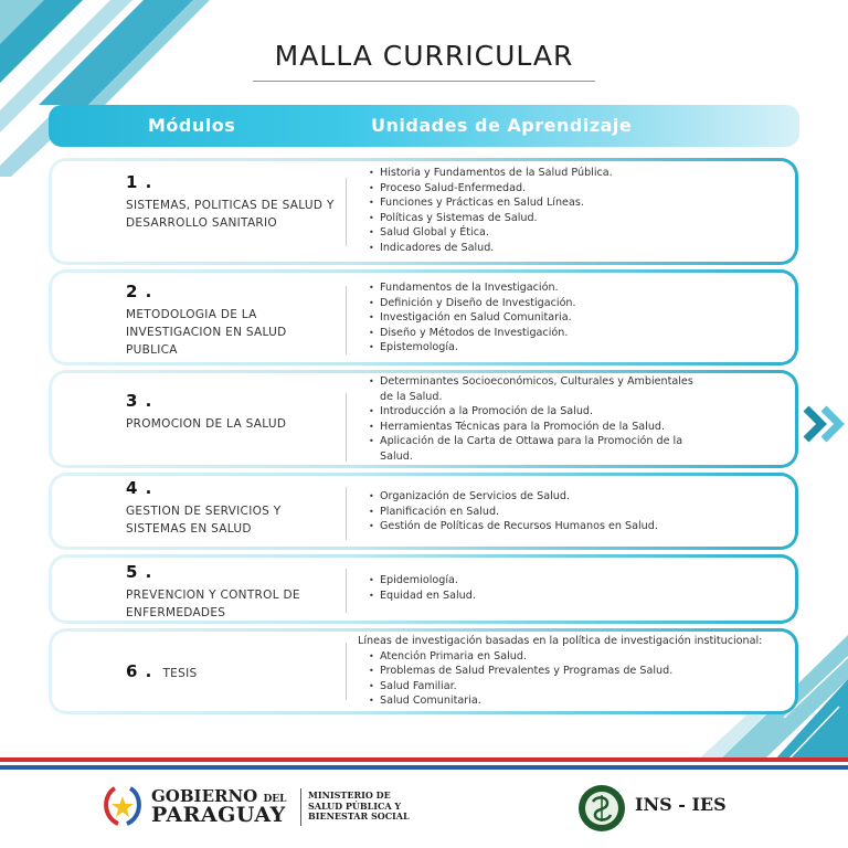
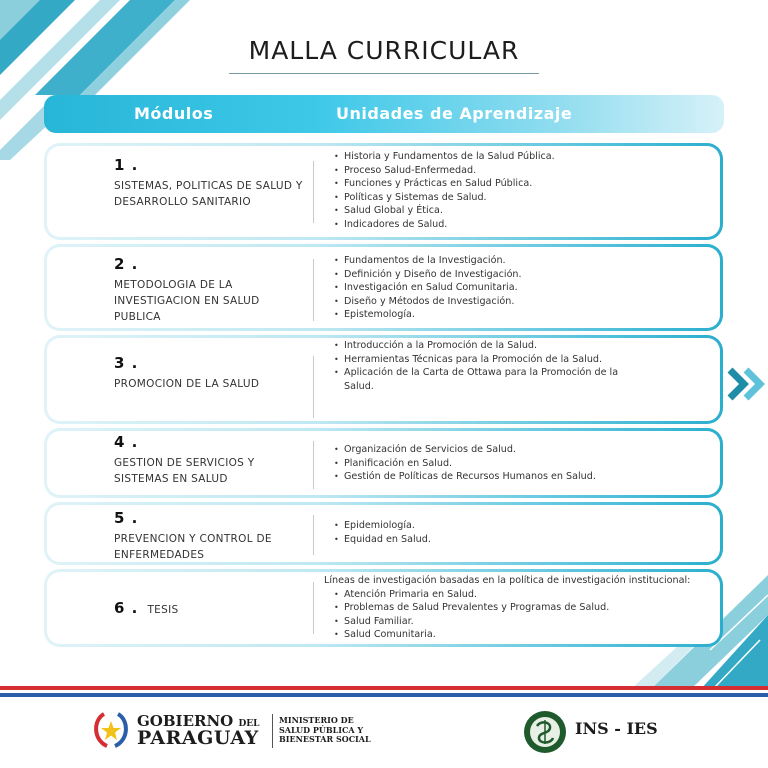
  MALLA CURRICULAR
  Módulos
  Unidades de Aprendizaje
  1 .
  SISTEMAS, POLITICAS DE SALUD Y DESARROLLO SANITARIO
  Historia y Fundamentos de la Salud Pública.
  Proceso Salud-Enfermedad.
- Funciones y Prácticas en Salud Líneas.
+ Funciones y Prácticas en Salud Pública.
  Políticas y Sistemas de Salud.
  Salud Global y Ética.
  Indicadores de Salud.
  2 .
  METODOLOGIA DE LA INVESTIGACION EN SALUD PUBLICA
  Fundamentos de la Investigación.
  Definición y Diseño de Investigación.
  Investigación en Salud Comunitaria.
  Diseño y Métodos de Investigación.
  Epistemología.
  3 .
  PROMOCION DE LA SALUD
- Determinantes Socioeconómicos, Culturales y Ambientales de la Salud.
  Introducción a la Promoción de la Salud.
  Herramientas Técnicas para la Promoción de la Salud.
  Aplicación de la Carta de Ottawa para la Promoción de la Salud.
  4 .
  GESTION DE SERVICIOS Y SISTEMAS EN SALUD
  Organización de Servicios de Salud.
  Planificación en Salud.
  Gestión de Políticas de Recursos Humanos en Salud.
  5 .
  PREVENCION Y CONTROL DE ENFERMEDADES
  Epidemiología.
  Equidad en Salud.
  6 . TESIS
  Líneas de investigación basadas en la política de investigación institucional:
  Atención Primaria en Salud.
  Problemas de Salud Prevalentes y Programas de Salud.
  Salud Familiar.
  Salud Comunitaria.
  GOBIERNO DEL
  PARAGUAY
  MINISTERIO DE
  SALUD PÚBLICA Y
  BIENESTAR SOCIAL
  INS - IES
